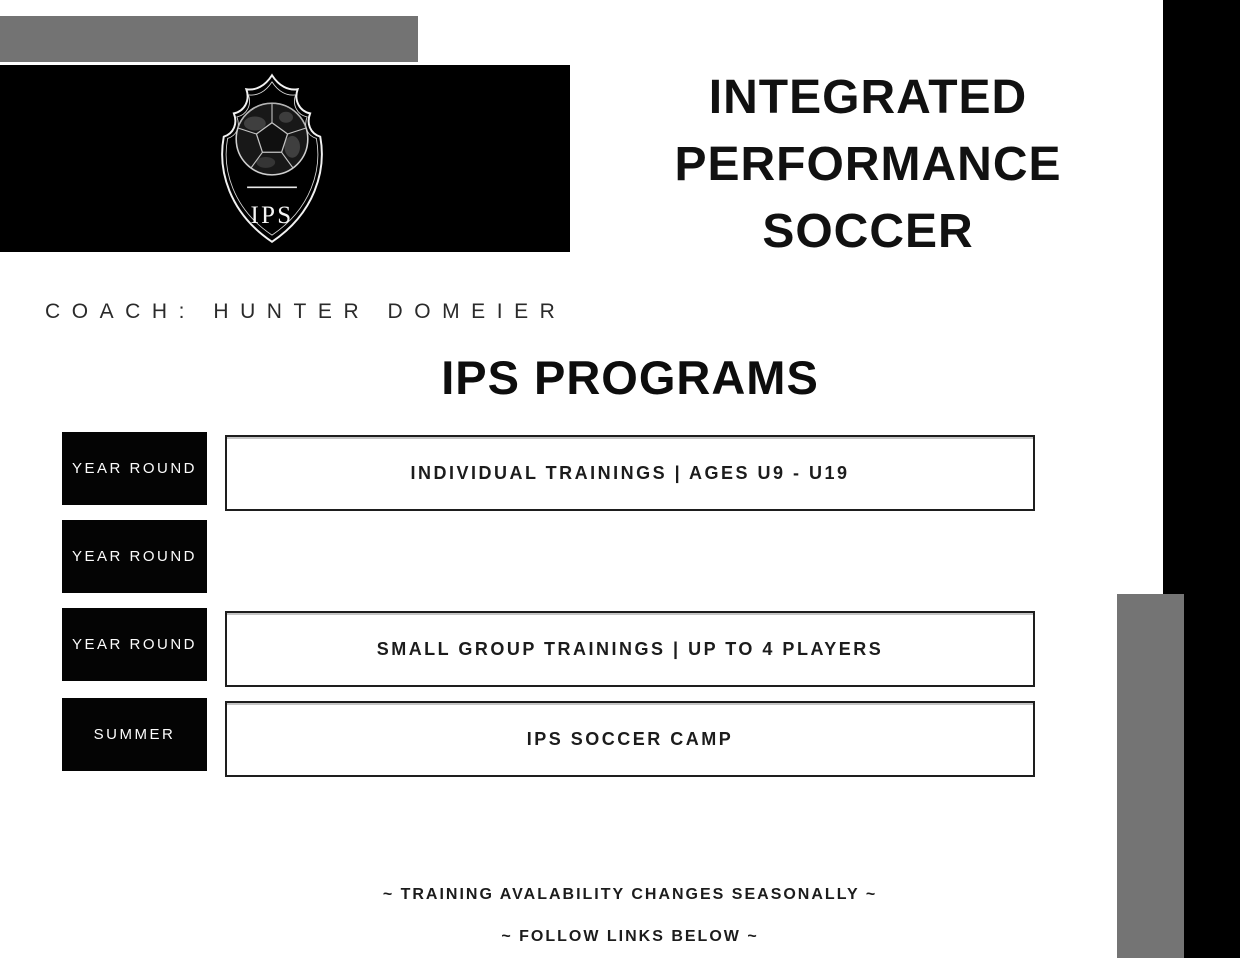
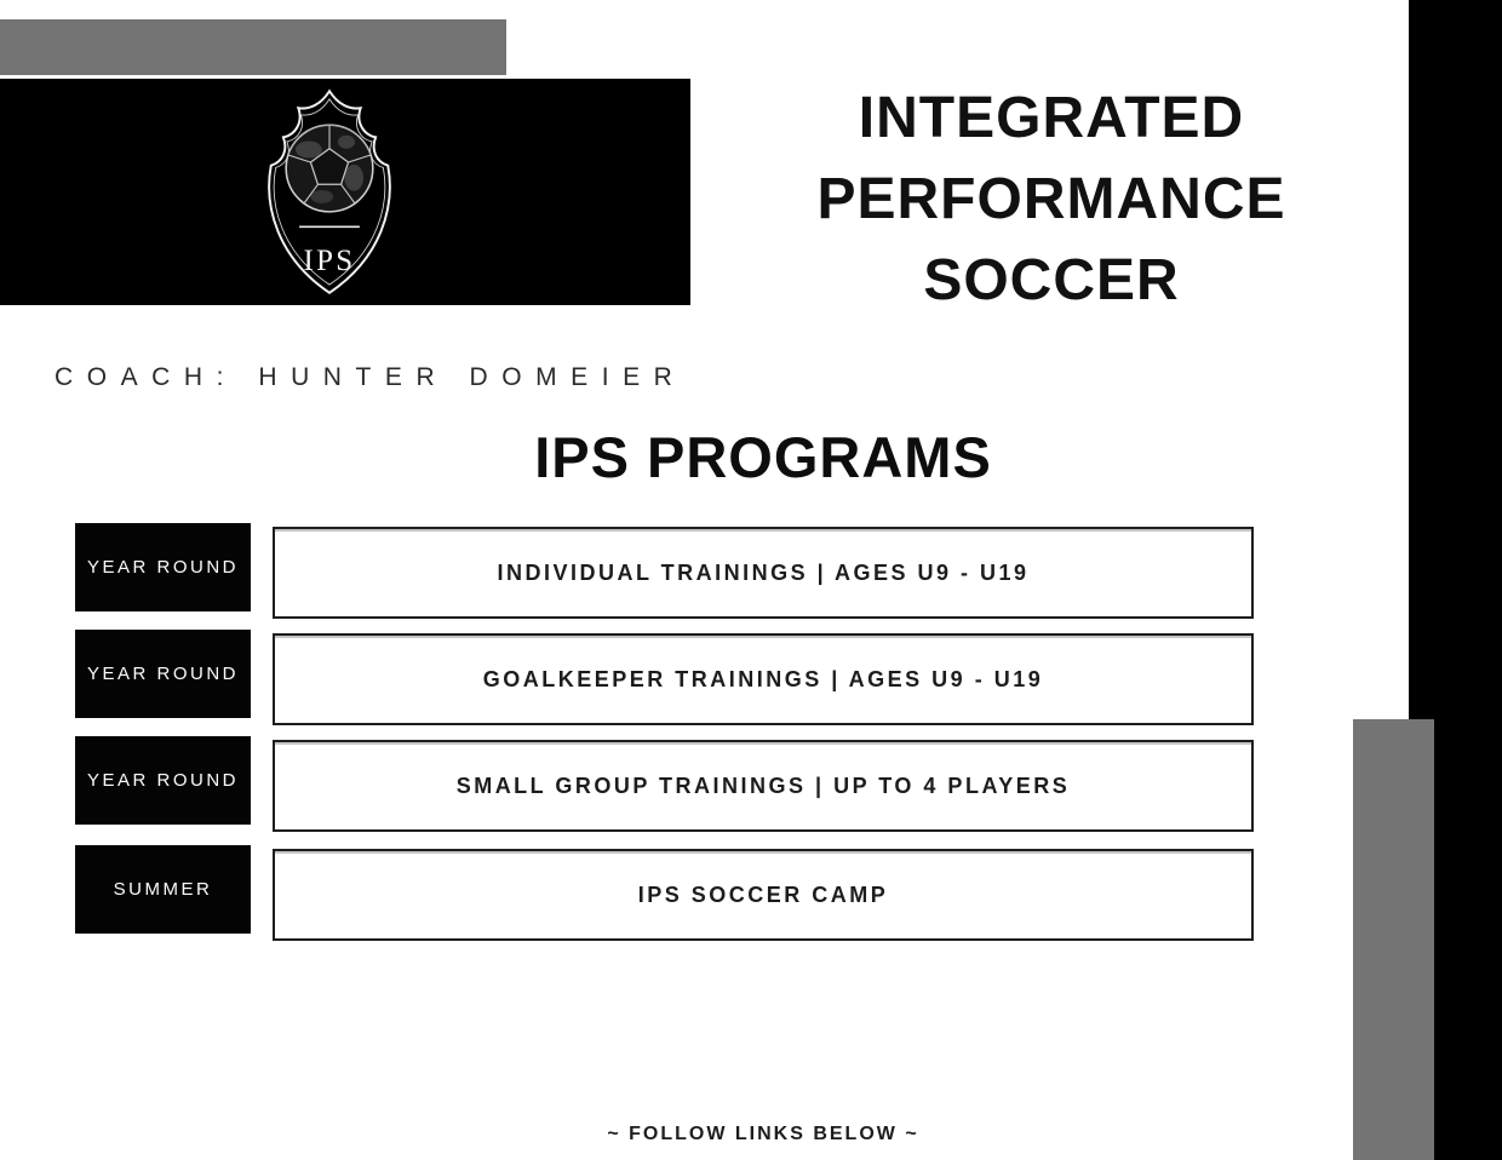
  IPS
  INTEGRATED
  PERFORMANCE
  SOCCER
  COACH: HUNTER DOMEIER
  IPS PROGRAMS
  YEAR ROUND
  INDIVIDUAL TRAININGS | AGES U9 - U19
  YEAR ROUND
+ GOALKEEPER TRAININGS | AGES U9 - U19
  YEAR ROUND
  SMALL GROUP TRAININGS | UP TO 4 PLAYERS
  SUMMER
  IPS SOCCER CAMP
- ~ TRAINING AVALABILITY CHANGES SEASONALLY ~
  ~ FOLLOW LINKS BELOW ~
